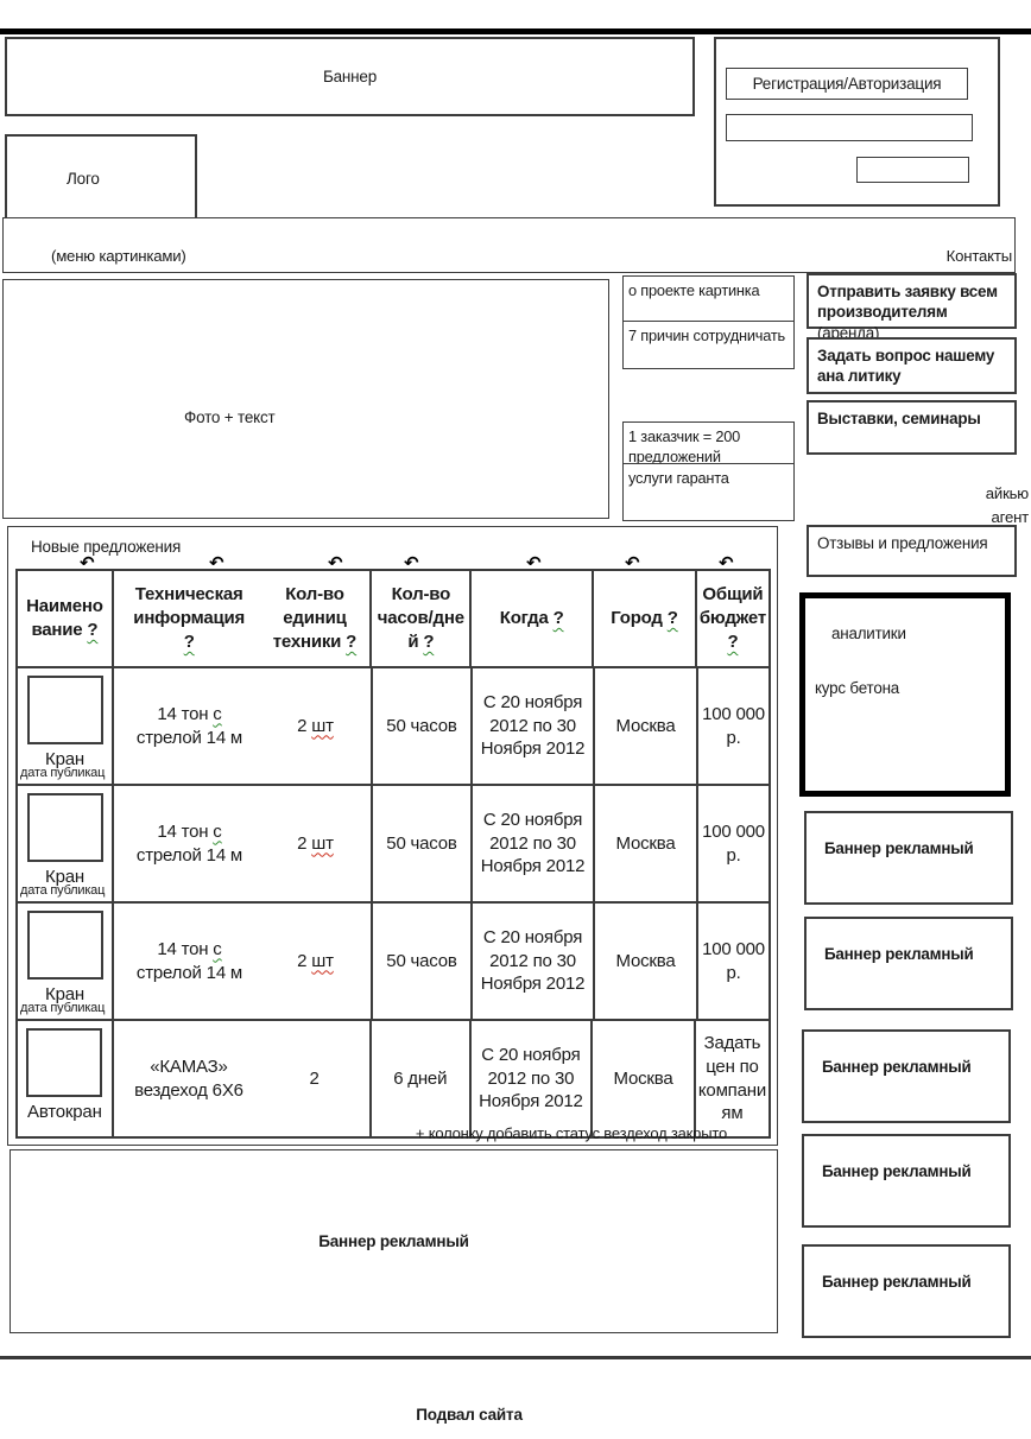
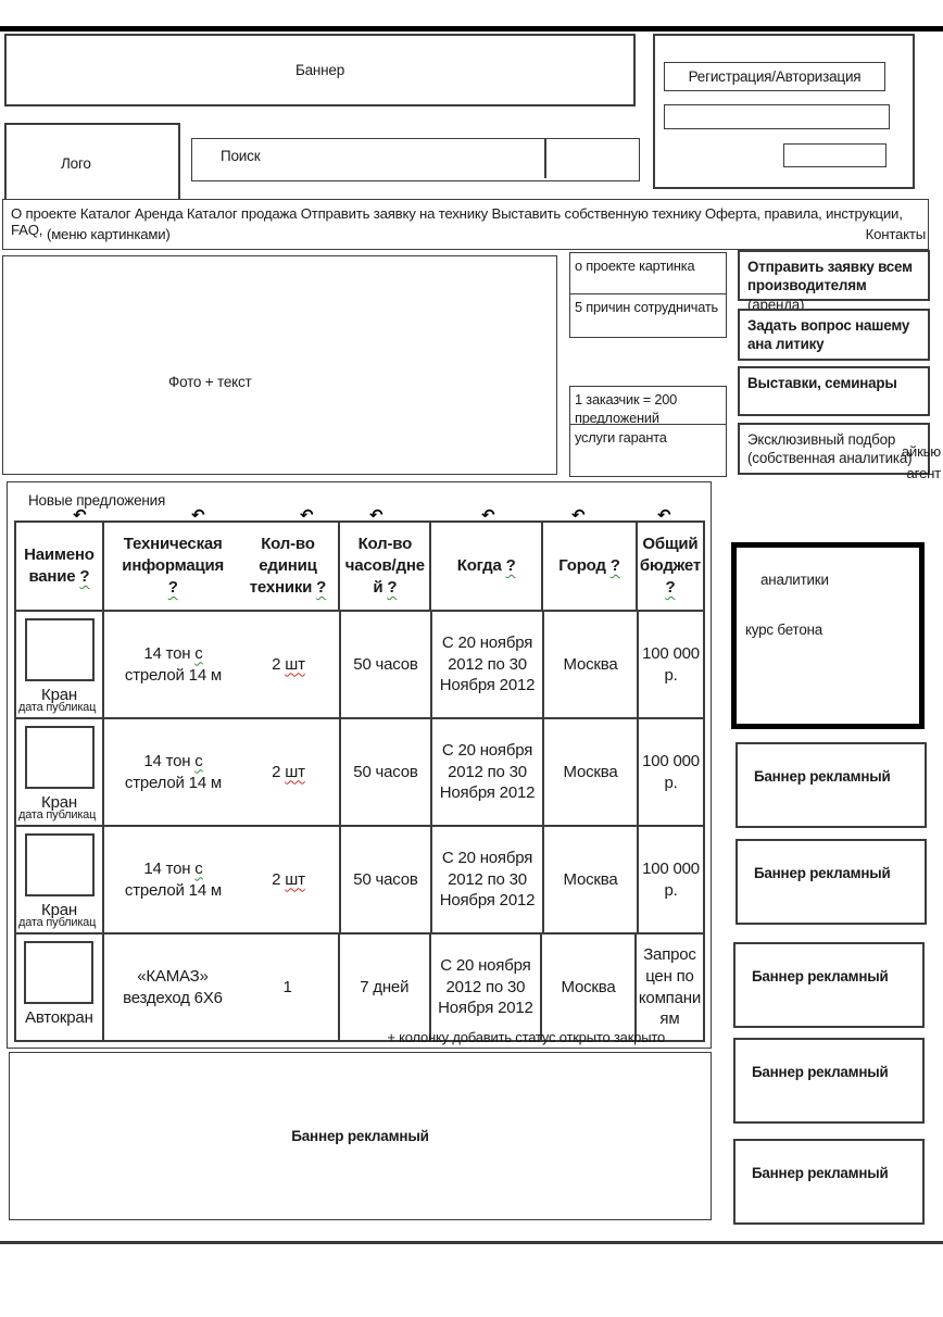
  Баннер
  Регистрация/Авторизация
  Лого
+ Поиск
+ О проекте Каталог Аренда Каталог продажа Отправить заявку на технику Выставить собственную технику Оферта, правила, инструкции, FAQ,
  (меню картинками)
  Контакты
  Фото + текст
  о проекте картинка
- 7 причин сотрудничать
+ 5 причин сотрудничать
  1 заказчик = 200 предложений
  услуги гаранта
  Отправить заявку всем производителям (аренда)
  Задать вопрос нашему ана литику
  Выставки, семинары
+ Эксклюзивный подбор (собственная аналитика)
  айкью агент
- Отзывы и предложения
  Новые предложения
  ↶
  ↶
  ↶
  ↶
  ↶
  ↶
  ↶
  Наимено вание ?
  Техническая информация
  ?
  Кол-во единиц техники ?
  Кол-во часов/дне й ?
  Когда ?
  Город ?
  Общий бюджет
  ?
  Кран
  дата публикац
  14 тон с
  стрелой 14 м
  2 шт
  50 часов
  С 20 ноября 2012 по 30 Ноября 2012
  Москва
  100 000 р.
  Кран
  дата публикац
  14 тон с
  стрелой 14 м
  2 шт
  50 часов
  С 20 ноября 2012 по 30 Ноября 2012
  Москва
  100 000 р.
  Кран
  дата публикац
  14 тон с
  стрелой 14 м
  2 шт
  50 часов
  С 20 ноября 2012 по 30 Ноября 2012
  Москва
  100 000 р.
  Автокран
  «КАМАЗ»
  вездеход 6Х6
- 2
+ 1
- 6 дней
+ 7 дней
  С 20 ноября 2012 по 30 Ноября 2012
  Москва
- Задать цен по компани ям
+ Запрос цен по компани ям
- + колонку добавить статус вездеход закрыто
+ + колонку добавить статус открыто закрыто
  аналитики
  курс бетона
  Баннер рекламный
  Баннер рекламный
  Баннер рекламный
  Баннер рекламный
  Баннер рекламный
  Баннер рекламный
- Подвал сайта
